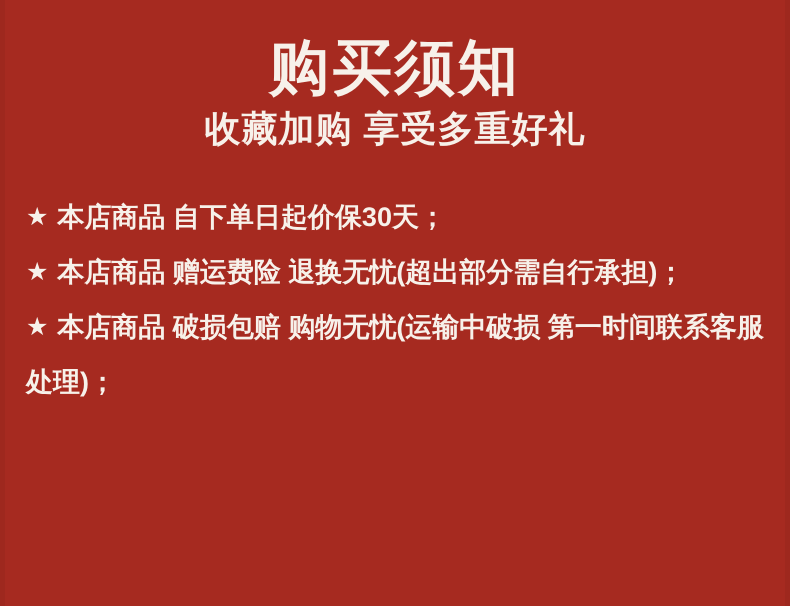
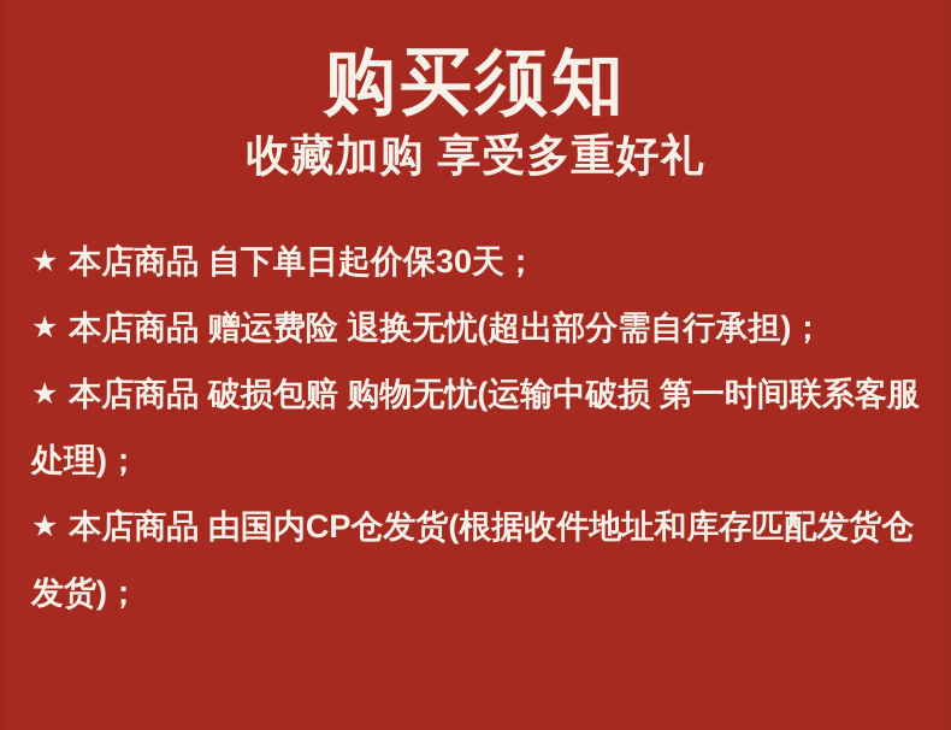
  购买须知
  收藏加购 享受多重好礼
  ★ 本店商品 自下单日起价保30天；
  ★ 本店商品 赠运费险 退换无忧(超出部分需自行承担)；
  ★ 本店商品 破损包赔 购物无忧(运输中破损 第一时间联系客服处理)；
+ ★ 本店商品 由国内CP仓发货(根据收件地址和库存匹配发货仓发货)；
